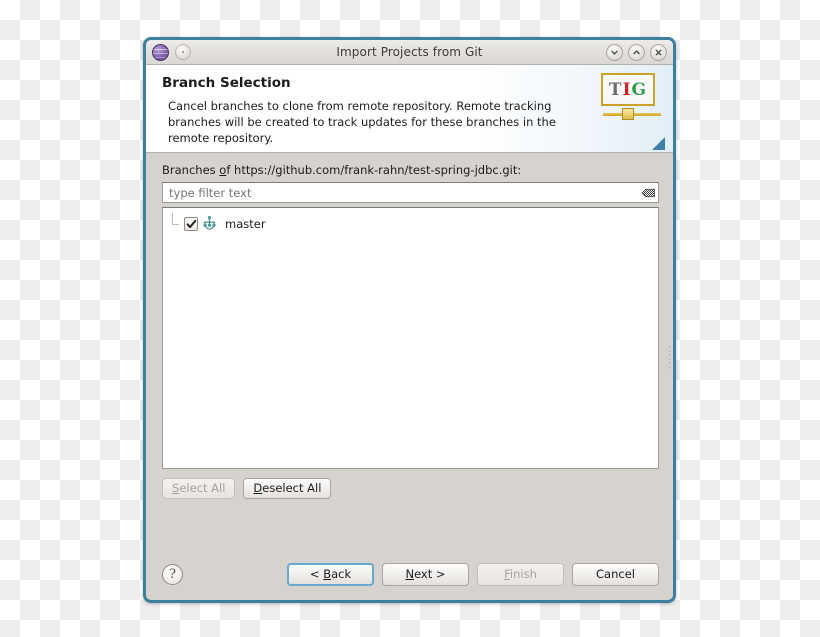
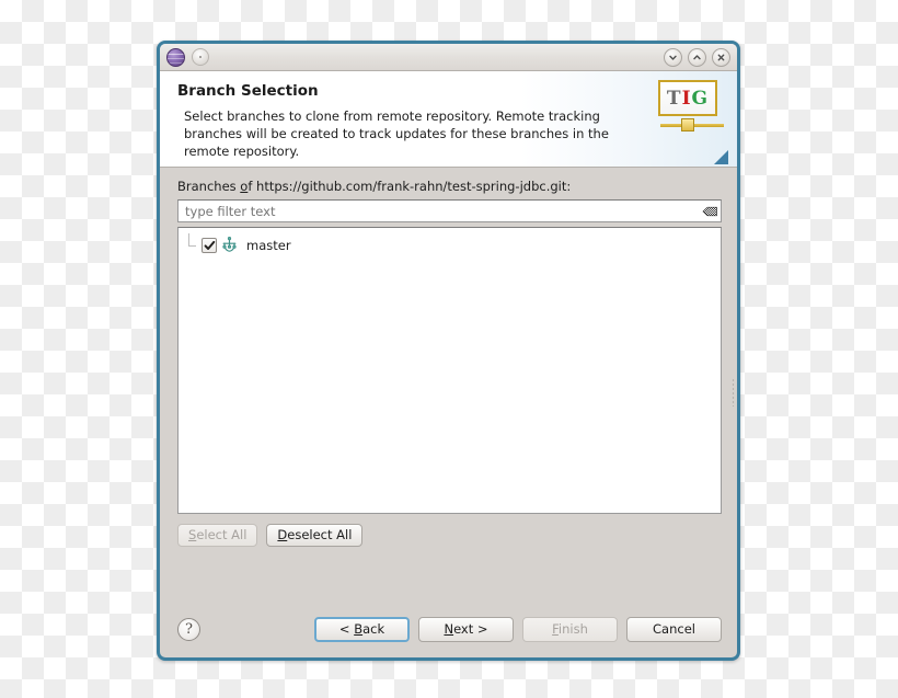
- Import Projects from Git
  Branch Selection
- Cancel branches to clone from remote repository. Remote tracking branches will be created to track updates for these branches in the remote repository.
+ Select branches to clone from remote repository. Remote tracking branches will be created to track updates for these branches in the remote repository.
  T
  I
  G
  Branches of https://github.com/frank-rahn/test-spring-jdbc.git:
  type filter text
  master
  Select All
  Deselect All
  ?
  < Back
  Next >
  Finish
  Cancel
